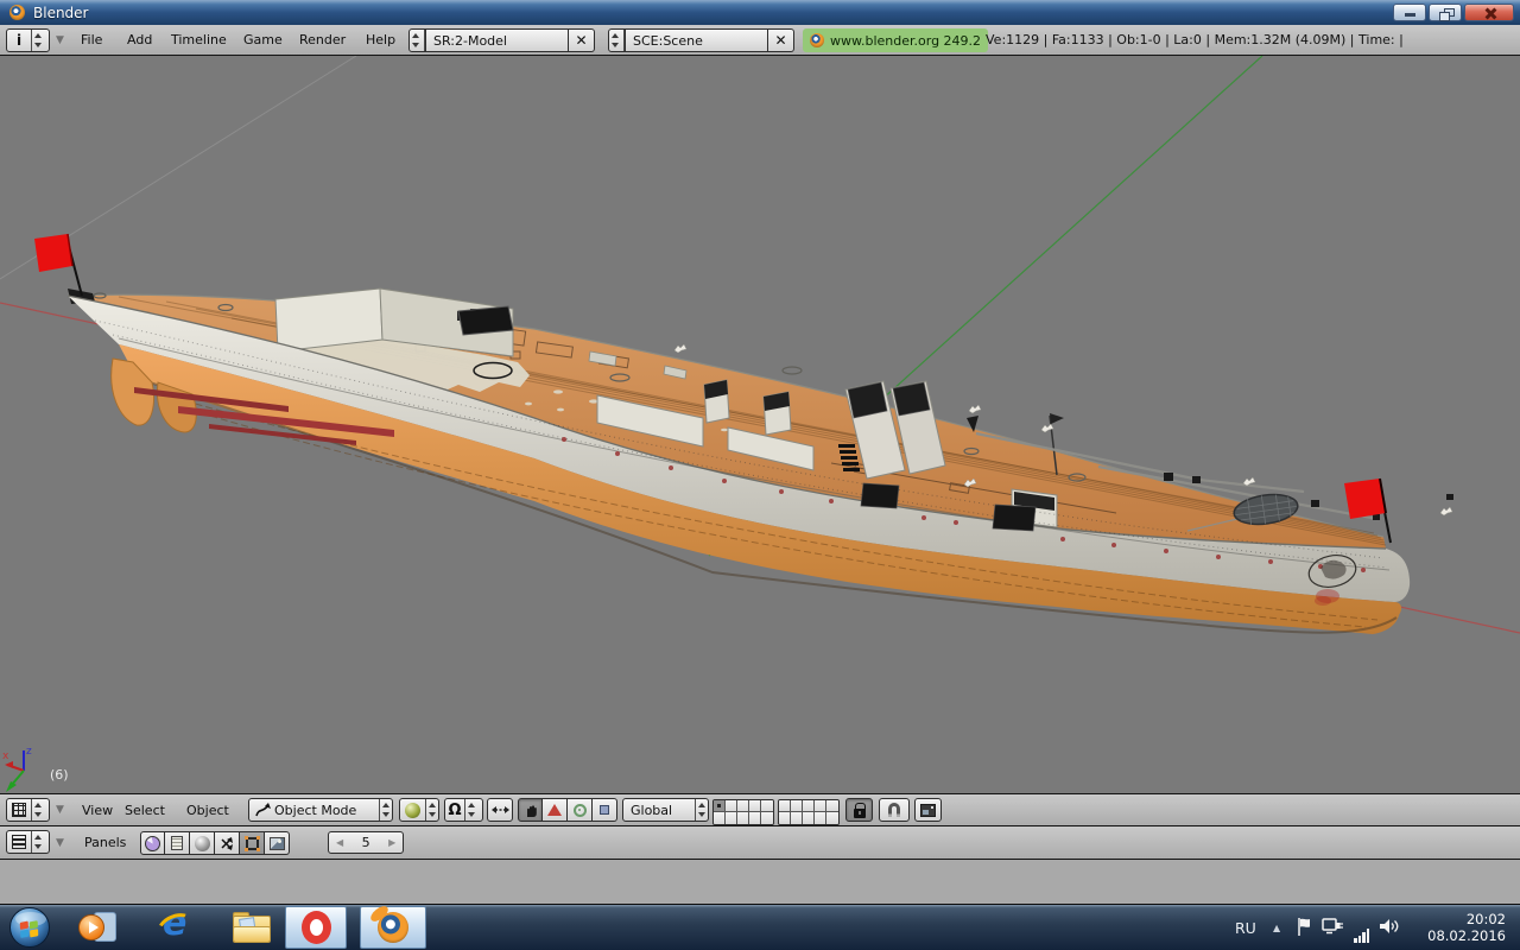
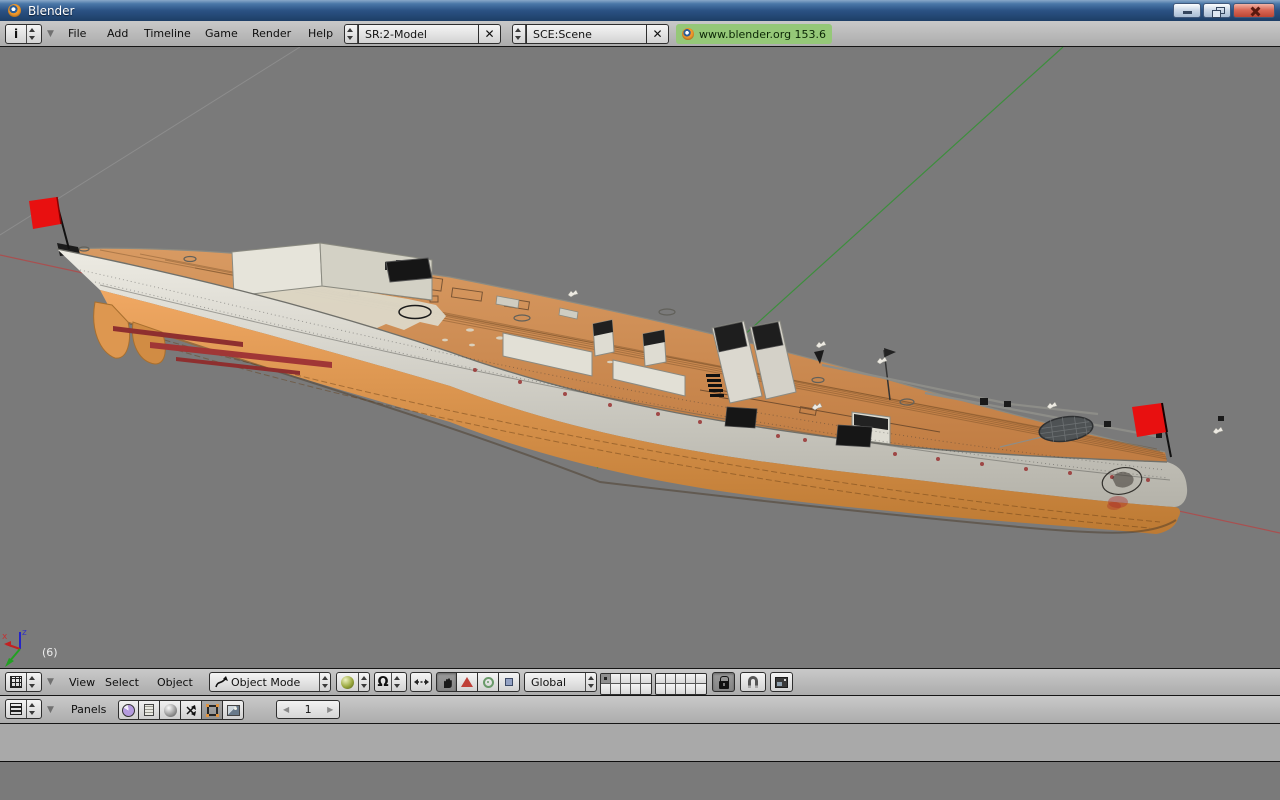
  Blender
  i
  ▼
  File
  Add
  Timeline
  Game
  Render
  Help
  SR:2-Model
  ✕
  SCE:Scene
  ✕
- www.blender.org 249.2
+ www.blender.org 153.6
- Ve:1129 | Fa:1133 | Ob:1-0 | La:0 | Mem:1.32M (4.09M) | Time: |
  z
  x
  (6)
  ▼
  View
  Select
  Object
  Object Mode
  Ω
  Global
  ▼
  Panels
  ◀
- 5
+ 1
  ▶
- e
- RU
- ▲
- 20:02
- 08.02.2016
